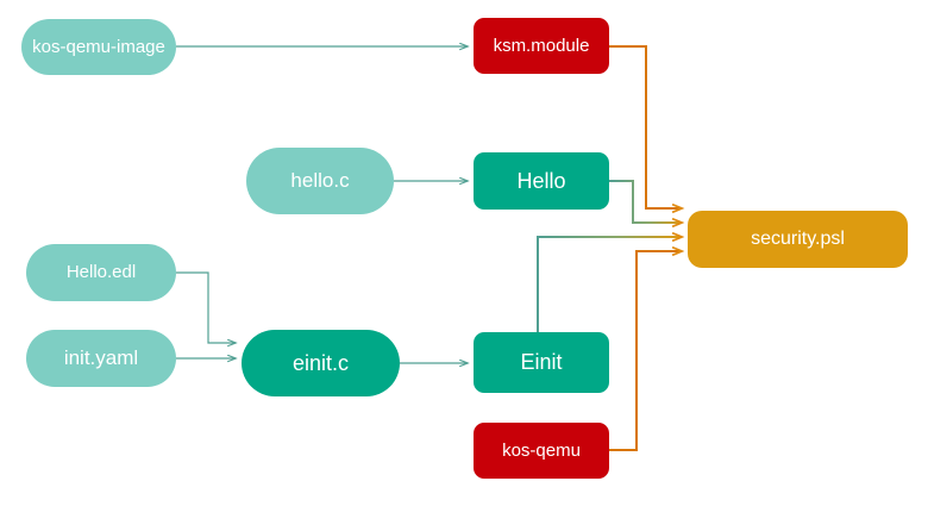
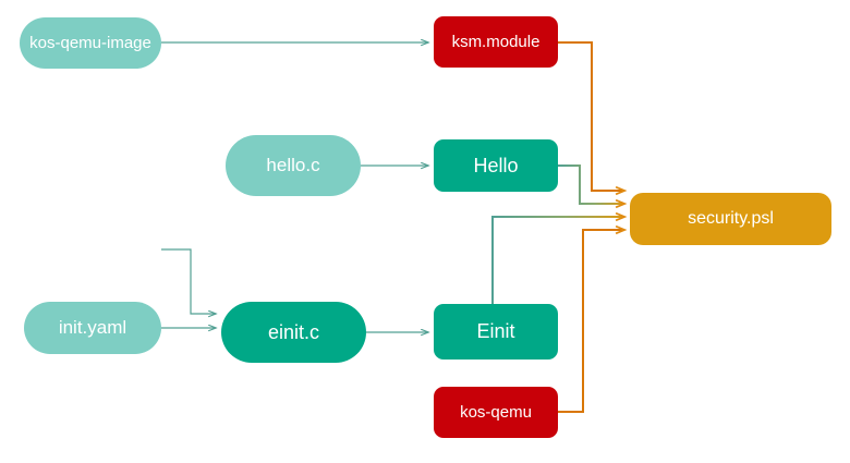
  kos-qemu-image
  hello.c
- Hello.edl
  init.yaml
  einit.c
  ksm.module
  Hello
  Einit
  kos-qemu
  security.psl
